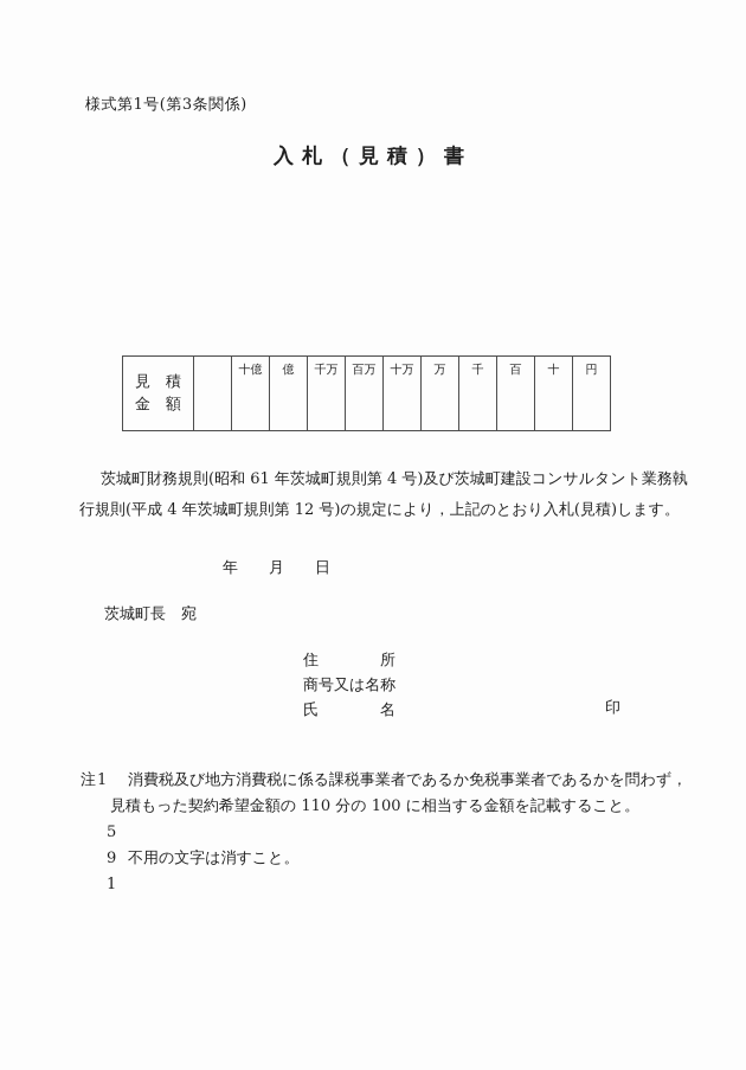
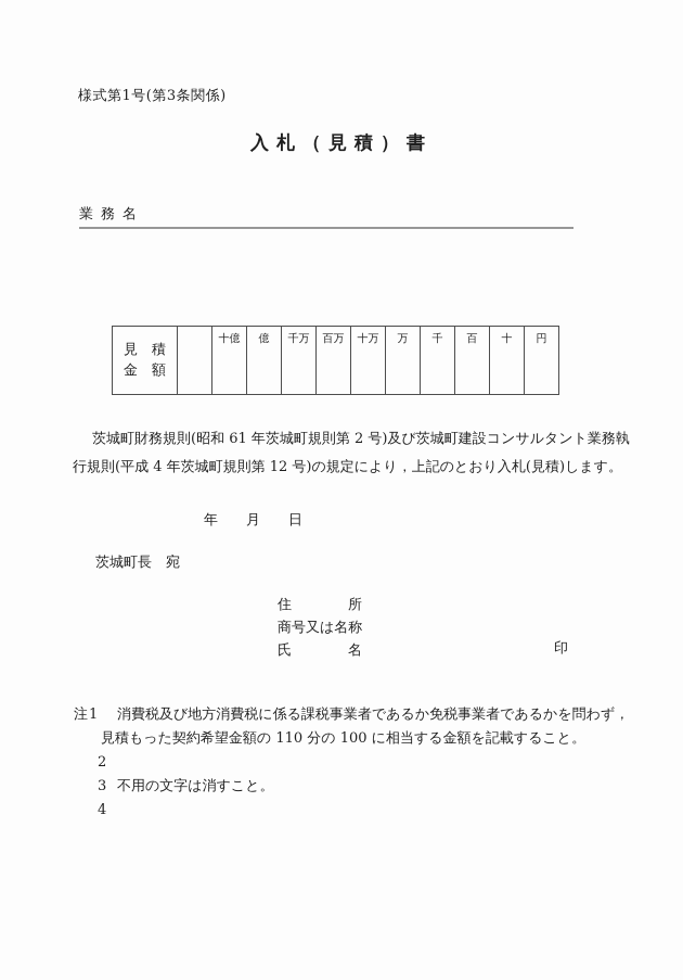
  様式第1号(第3条関係)
  入札（見積）書
+ 業務名
  見 積 金 額		十億	億	千万	百万	十万	万	千	百	十	円
- 茨城町財務規則(昭和 61 年茨城町規則第 4 号)及び茨城町建設コンサルタント業務執
+ 茨城町財務規則(昭和 61 年茨城町規則第 2 号)及び茨城町建設コンサルタント業務執
  行規則(平成 4 年茨城町規則第 12 号)の規定により，上記のとおり入札(見積)します。
  年 月 日
  茨城町長 宛
  住 所
  商号又は名称
  氏 名
  印
  注1
  消費税及び地方消費税に係る課税事業者であるか免税事業者であるかを問わず，
  見積もった契約希望金額の 110 分の 100 に相当する金額を記載すること。
- 5
+ 2
- 9
+ 3
  不用の文字は消すこと。
- 1
+ 4
